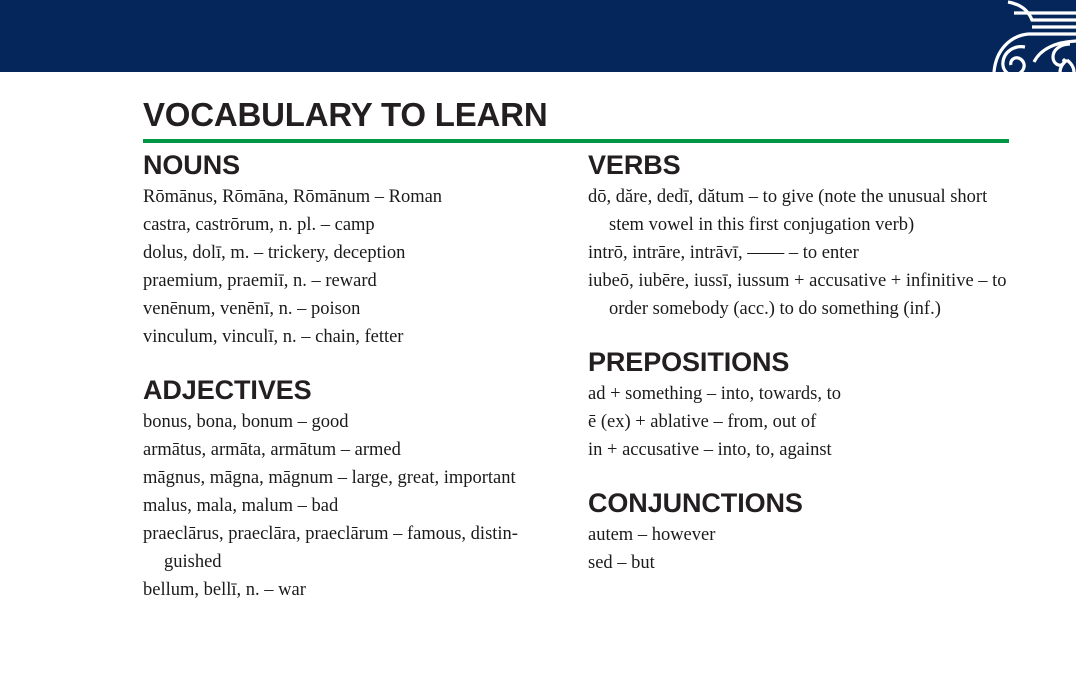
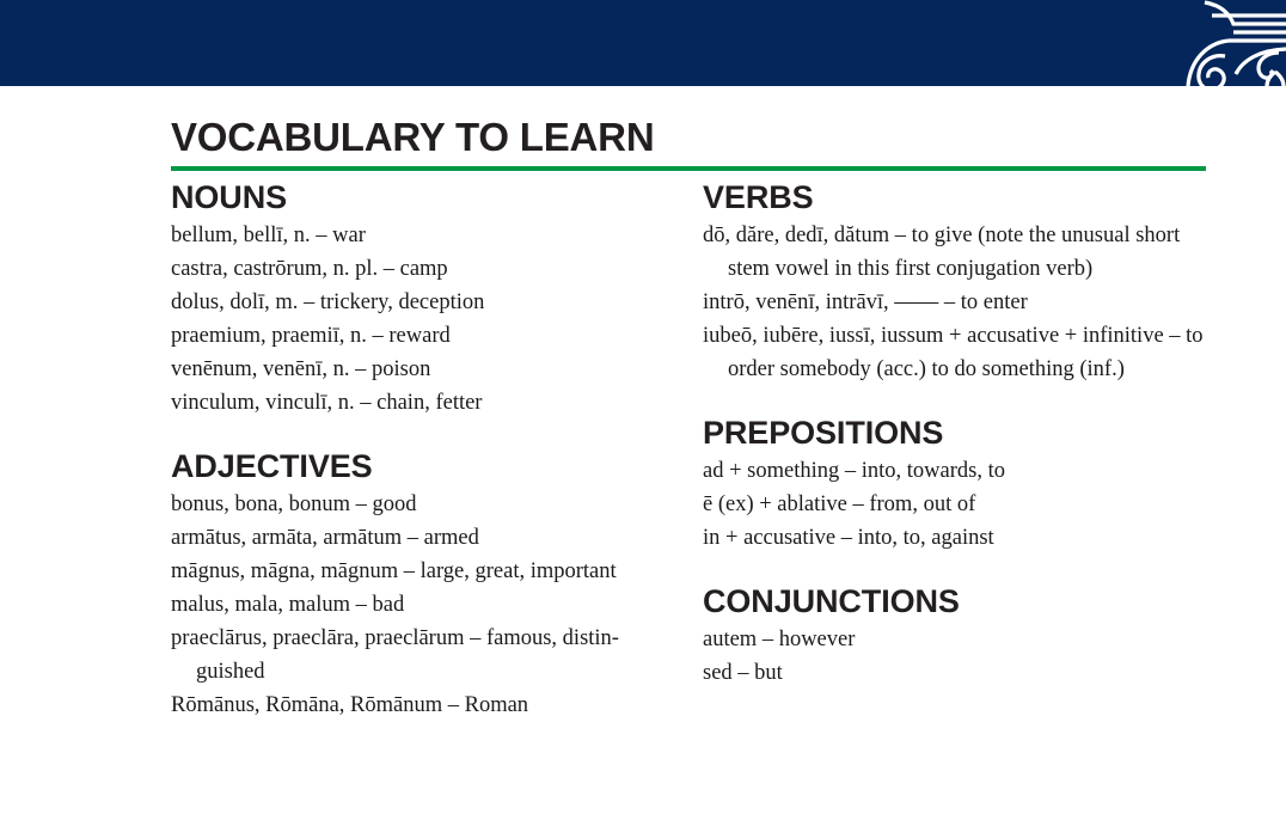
  VOCABULARY TO LEARN
  NOUNS
- Rōmānus, Rōmāna, Rōmānum – Roman
+ bellum, bellī, n. – war
  castra, castrōrum, n. pl. – camp
  dolus, dolī, m. – trickery, deception
  praemium, praemiī, n. – reward
  venēnum, venēnī, n. – poison
  vinculum, vinculī, n. – chain, fetter
  ADJECTIVES
  bonus, bona, bonum – good
  armātus, armāta, armātum – armed
  māgnus, māgna, māgnum – large, great, important
  malus, mala, malum – bad
  praeclārus, praeclāra, praeclārum – famous, distin-guished
- bellum, bellī, n. – war
+ Rōmānus, Rōmāna, Rōmānum – Roman
  VERBS
  dō, dăre, dedī, dătum – to give (note the unusual short stem vowel in this first conjugation verb)
- intrō, intrāre, intrāvī, —— – to enter
+ intrō, venēnī, intrāvī, —— – to enter
  iubeō, iubēre, iussī, iussum + accusative + infinitive – to order somebody (acc.) to do something (inf.)
  PREPOSITIONS
  ad + something – into, towards, to
  ē (ex) + ablative – from, out of
  in + accusative – into, to, against
  CONJUNCTIONS
  autem – however
  sed – but
